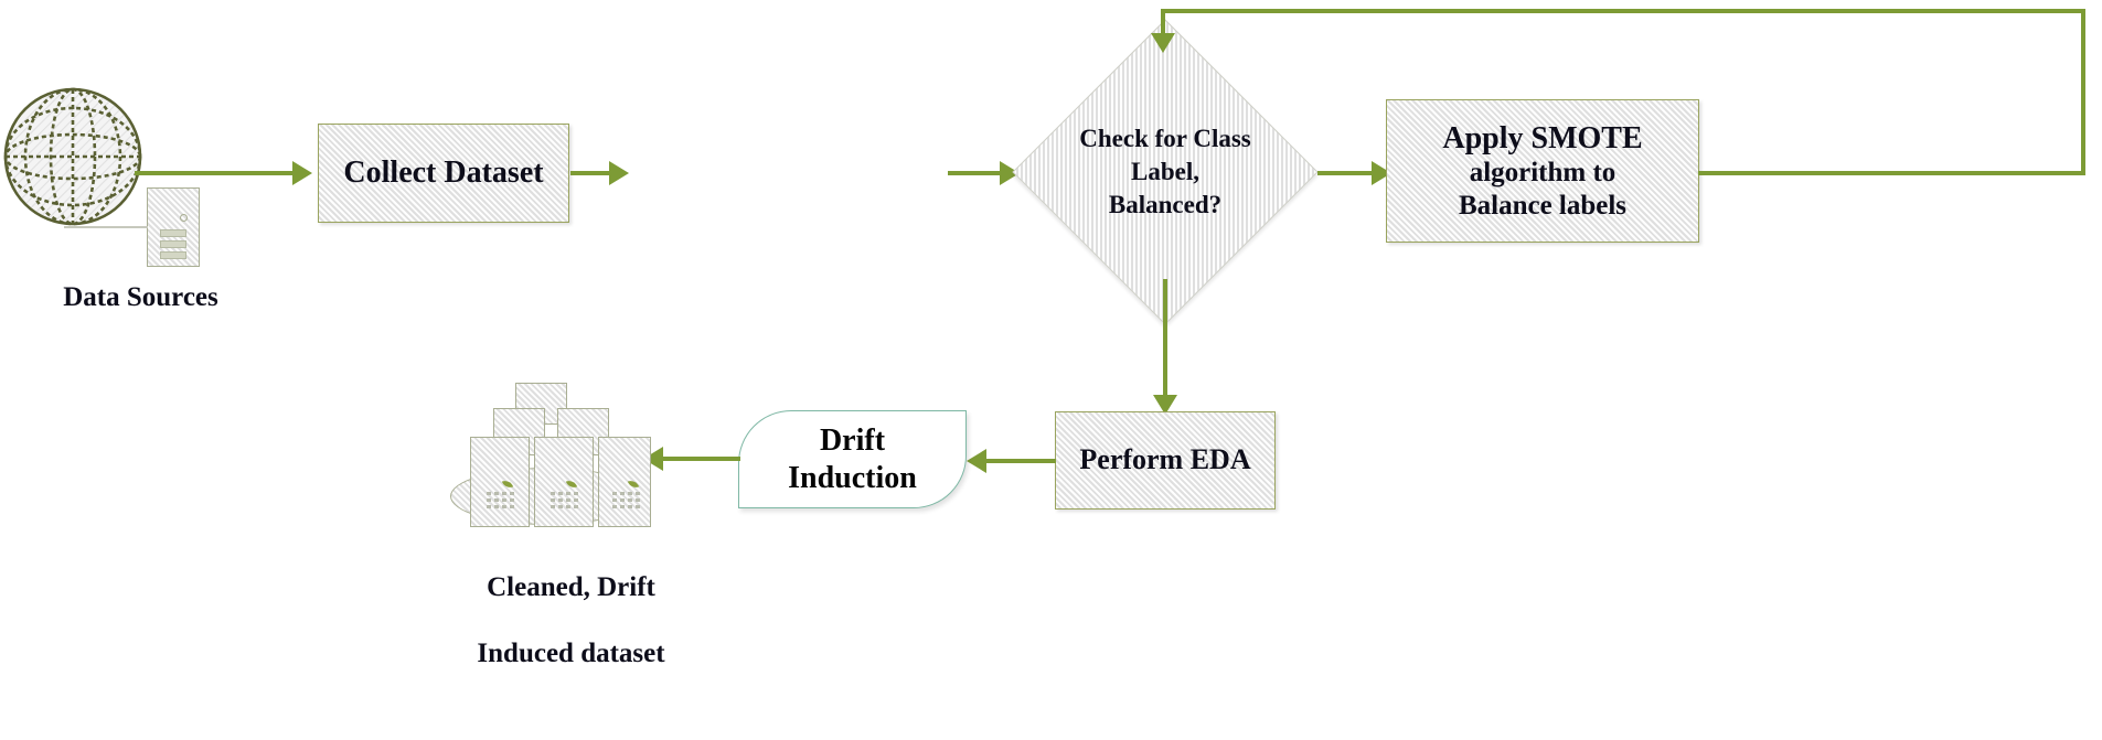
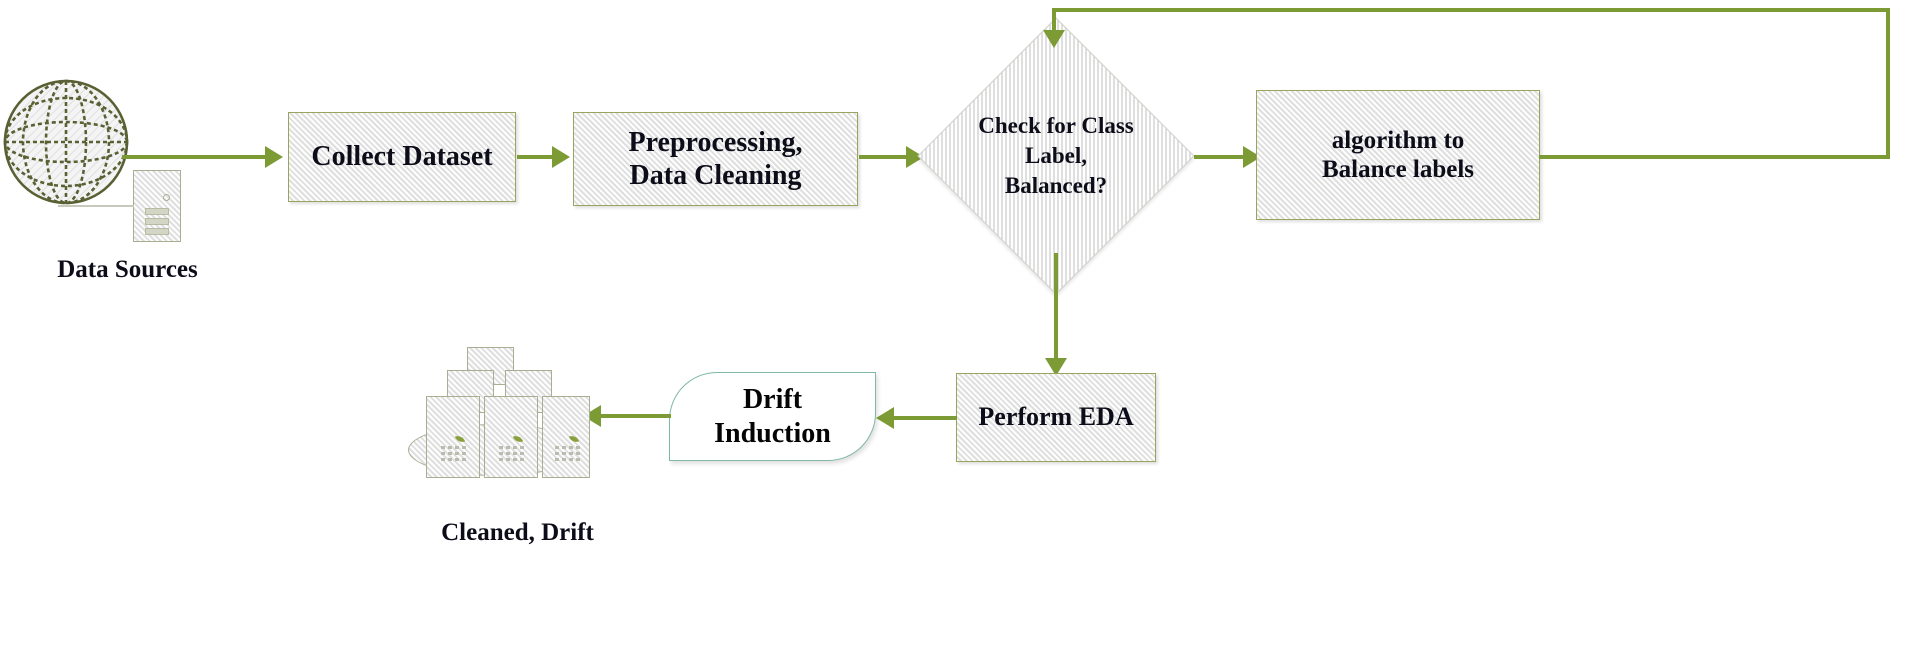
  Data Sources
  Collect Dataset
+ Preprocessing,
+ Data Cleaning
  Check for Class
  Label,
  Balanced?
- Apply SMOTE
  algorithm to
  Balance labels
  Perform EDA
  Drift
  Induction
  Cleaned, Drift
- Induced dataset
